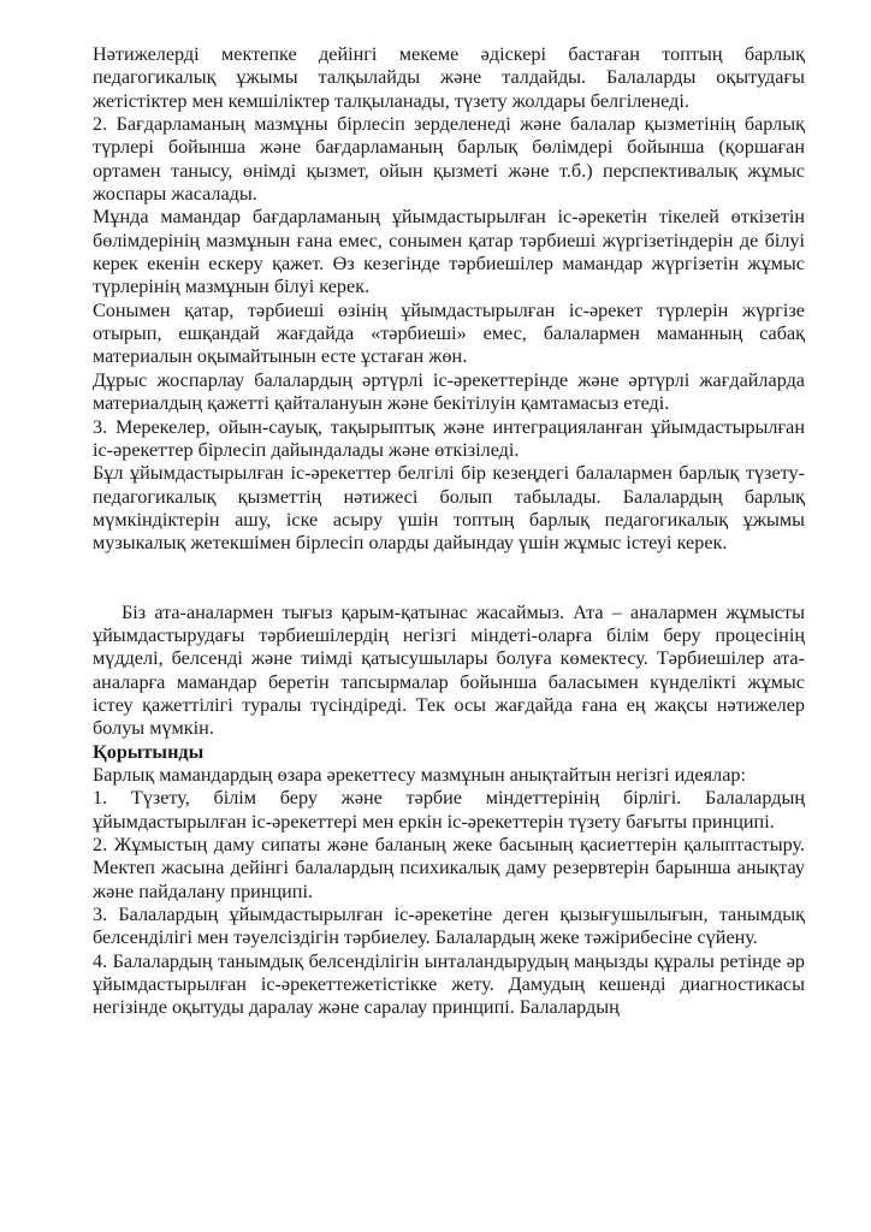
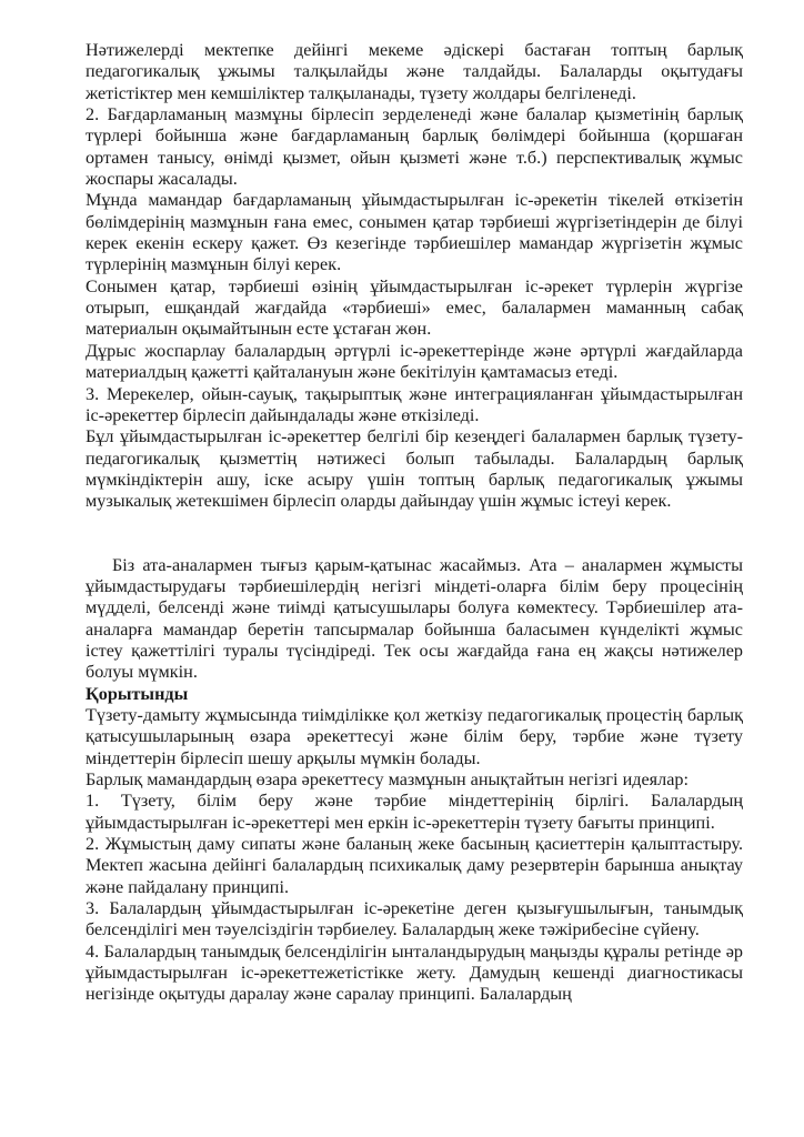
  Нәтижелерді мектепке дейінгі мекеме әдіскері бастаған топтың барлық педагогикалық ұжымы талқылайды және талдайды. Балаларды оқытудағы жетістіктер мен кемшіліктер талқыланады, түзету жолдары белгіленеді.
  2. Бағдарламаның мазмұны бірлесіп зерделенеді және балалар қызметінің барлық түрлері бойынша және бағдарламаның барлық бөлімдері бойынша (қоршаған ортамен танысу, өнімді қызмет, ойын қызметі және т.б.) перспективалық жұмыс жоспары жасалады.
  Мұнда мамандар бағдарламаның ұйымдастырылған іс-әрекетін тікелей өткізетін бөлімдерінің мазмұнын ғана емес, сонымен қатар тәрбиеші жүргізетіндерін де білуі керек екенін ескеру қажет. Өз кезегінде тәрбиешілер мамандар жүргізетін жұмыс түрлерінің мазмұнын білуі керек.
  Сонымен қатар, тәрбиеші өзінің ұйымдастырылған іс-әрекет түрлерін жүргізе отырып, ешқандай жағдайда «тәрбиеші» емес, балалармен маманның сабақ материалын оқымайтынын есте ұстаған жөн.
  Дұрыс жоспарлау балалардың әртүрлі іс-әрекеттерінде және әртүрлі жағдайларда материалдың қажетті қайталануын және бекітілуін қамтамасыз етеді.
  3. Мерекелер, ойын-сауық, тақырыптық және интеграцияланған ұйымдастырылған іс-әрекеттер бірлесіп дайындалады және өткізіледі.
  Бұл ұйымдастырылған іс-әрекеттер белгілі бір кезеңдегі балалармен барлық түзету-педагогикалық қызметтің нәтижесі болып табылады. Балалардың барлық мүмкіндіктерін ашу, іске асыру үшін топтың барлық педагогикалық ұжымы музыкалық жетекшімен бірлесіп оларды дайындау үшін жұмыс істеуі керек.
  Біз ата-аналармен тығыз қарым-қатынас жасаймыз. Ата – аналармен жұмысты ұйымдастырудағы тәрбиешілердің негізгі міндеті-оларға білім беру процесінің мүдделі, белсенді және тиімді қатысушылары болуға көмектесу. Тәрбиешілер ата-аналарға мамандар беретін тапсырмалар бойынша баласымен күнделікті жұмыс істеу қажеттілігі туралы түсіндіреді. Тек осы жағдайда ғана ең жақсы нәтижелер болуы мүмкін.
  Қорытынды
+ Түзету-дамыту жұмысында тиімділікке қол жеткізу педагогикалық процестің барлық қатысушыларының өзара әрекеттесуі және білім беру, тәрбие және түзету міндеттерін бірлесіп шешу арқылы мүмкін болады.
  Барлық мамандардың өзара әрекеттесу мазмұнын анықтайтын негізгі идеялар:
  1. Түзету, білім беру және тәрбие міндеттерінің бірлігі. Балалардың ұйымдастырылған іс-әрекеттері мен еркін іс-әрекеттерін түзету бағыты принципі.
  2. Жұмыстың даму сипаты және баланың жеке басының қасиеттерін қалыптастыру. Мектеп жасына дейінгі балалардың психикалық даму резервтерін барынша анықтау және пайдалану принципі.
  3. Балалардың ұйымдастырылған іс-әрекетіне деген қызығушылығын, танымдық белсенділігі мен тәуелсіздігін тәрбиелеу. Балалардың жеке тәжірибесіне сүйену.
  4. Балалардың танымдық белсенділігін ынталандырудың маңызды құралы ретінде әр ұйымдастырылған іс-әрекеттежетістікке жету. Дамудың кешенді диагностикасы негізінде оқытуды даралау және саралау принципі. Балалардың
